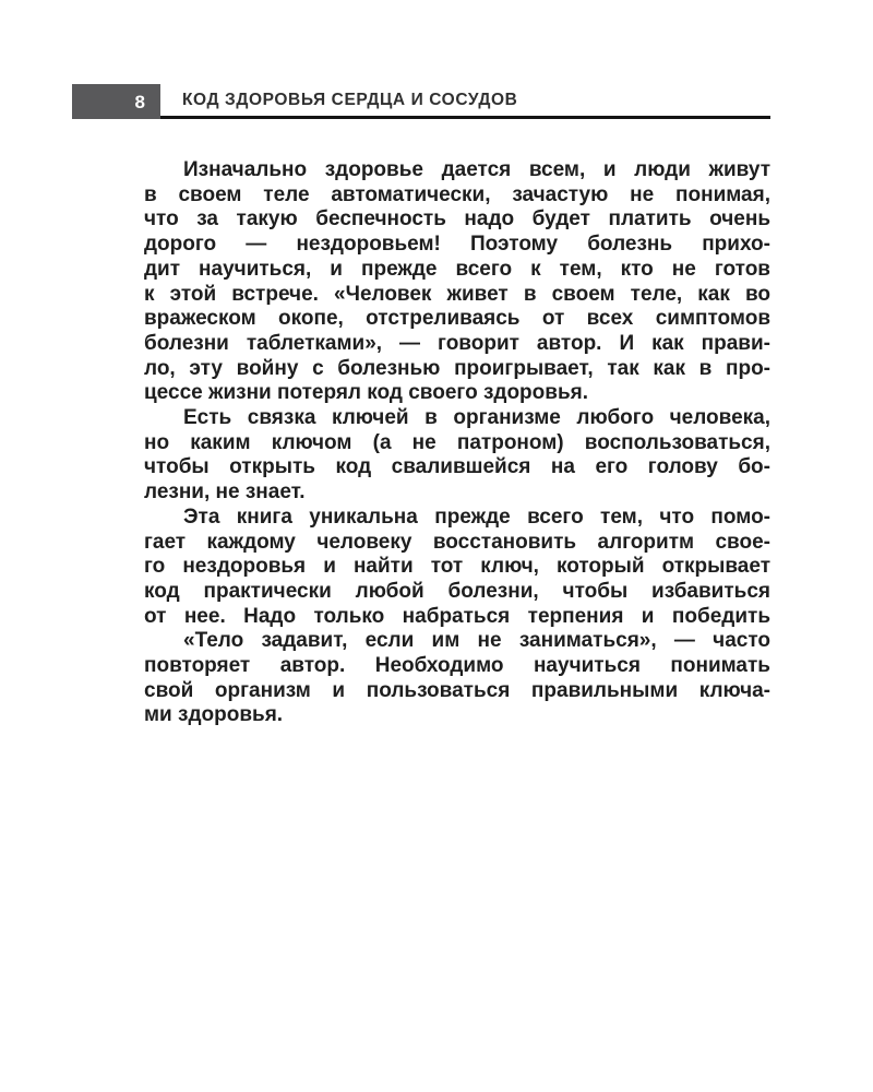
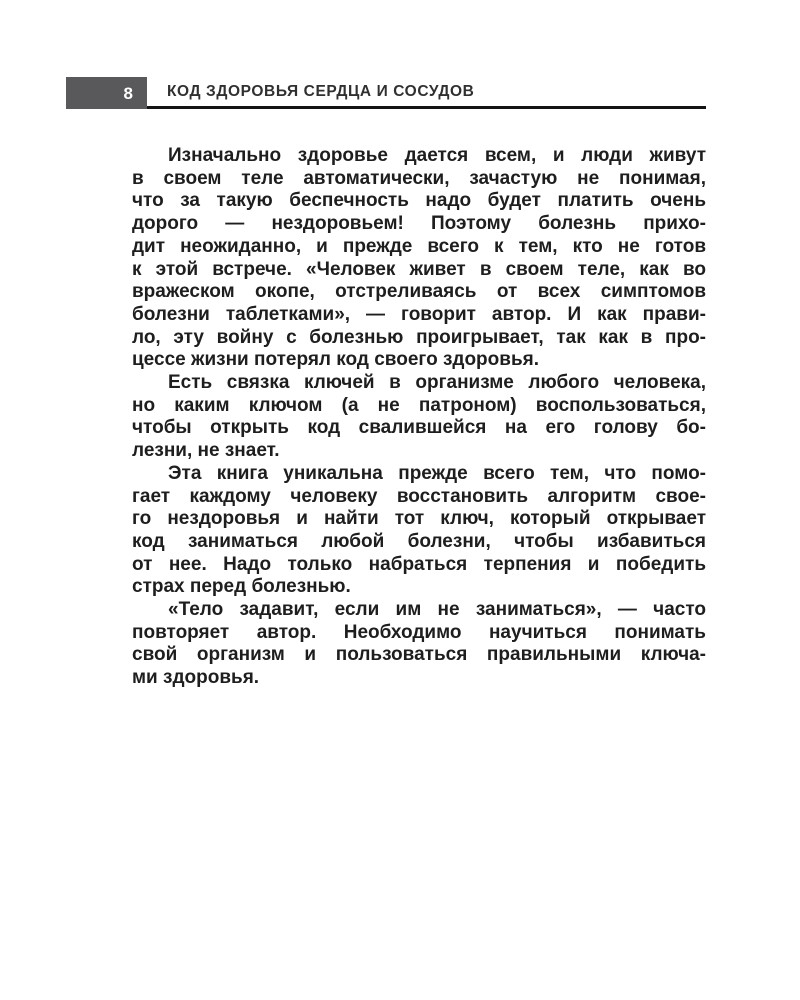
  8
  КОД ЗДОРОВЬЯ СЕРДЦА И СОСУДОВ
  Изначально здоровье дается всем, и люди живут
  в своем теле автоматически, зачастую не понимая,
  что за такую беспечность надо будет платить очень
  дорого — нездоровьем! Поэтому болезнь прихо-
- дит научиться, и прежде всего к тем, кто не готов
+ дит неожиданно, и прежде всего к тем, кто не готов
  к этой встрече. «Человек живет в своем теле, как во
  вражеском окопе, отстреливаясь от всех симптомов
  болезни таблетками», — говорит автор. И как прави-
  ло, эту войну с болезнью проигрывает, так как в про-
  цессе жизни потерял код своего здоровья.
  Есть связка ключей в организме любого человека,
  но каким ключом (а не патроном) воспользоваться,
  чтобы открыть код свалившейся на его голову бо-
  лезни, не знает.
  Эта книга уникальна прежде всего тем, что помо-
  гает каждому человеку восстановить алгоритм свое-
  го нездоровья и найти тот ключ, который открывает
- код практически любой болезни, чтобы избавиться
+ код заниматься любой болезни, чтобы избавиться
  от нее. Надо только набраться терпения и победить
+ страх перед болезнью.
  «Тело задавит, если им не заниматься», — часто
  повторяет автор. Необходимо научиться понимать
  свой организм и пользоваться правильными ключа-
  ми здоровья.
